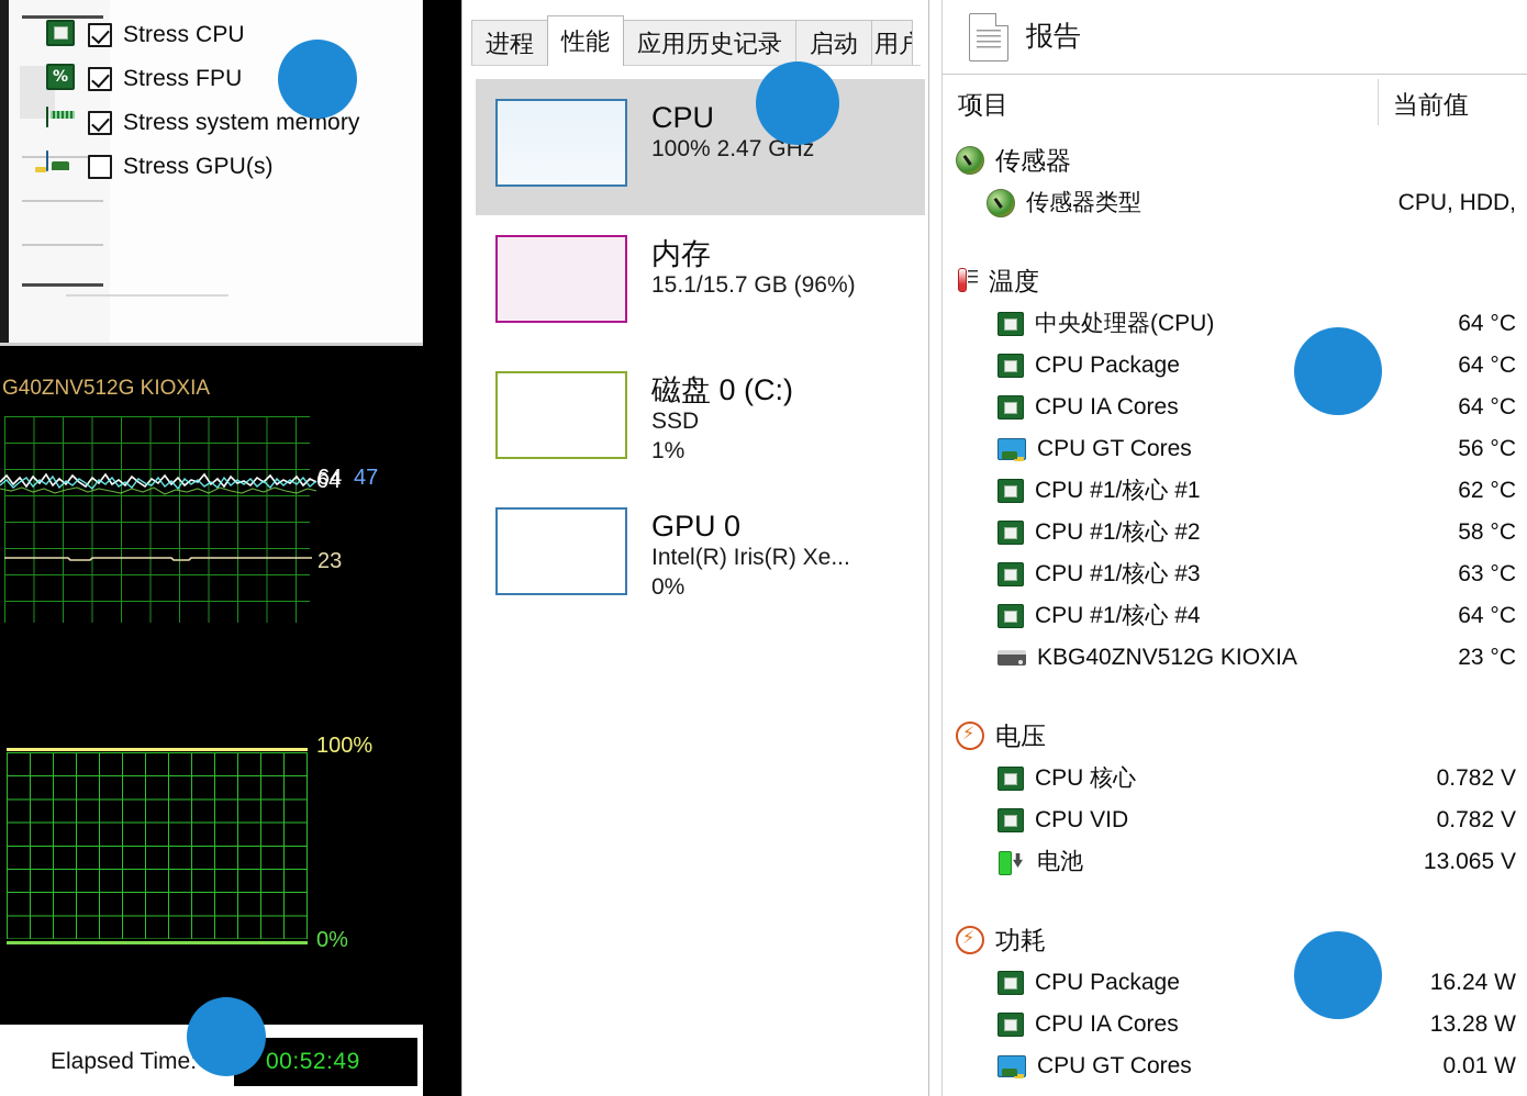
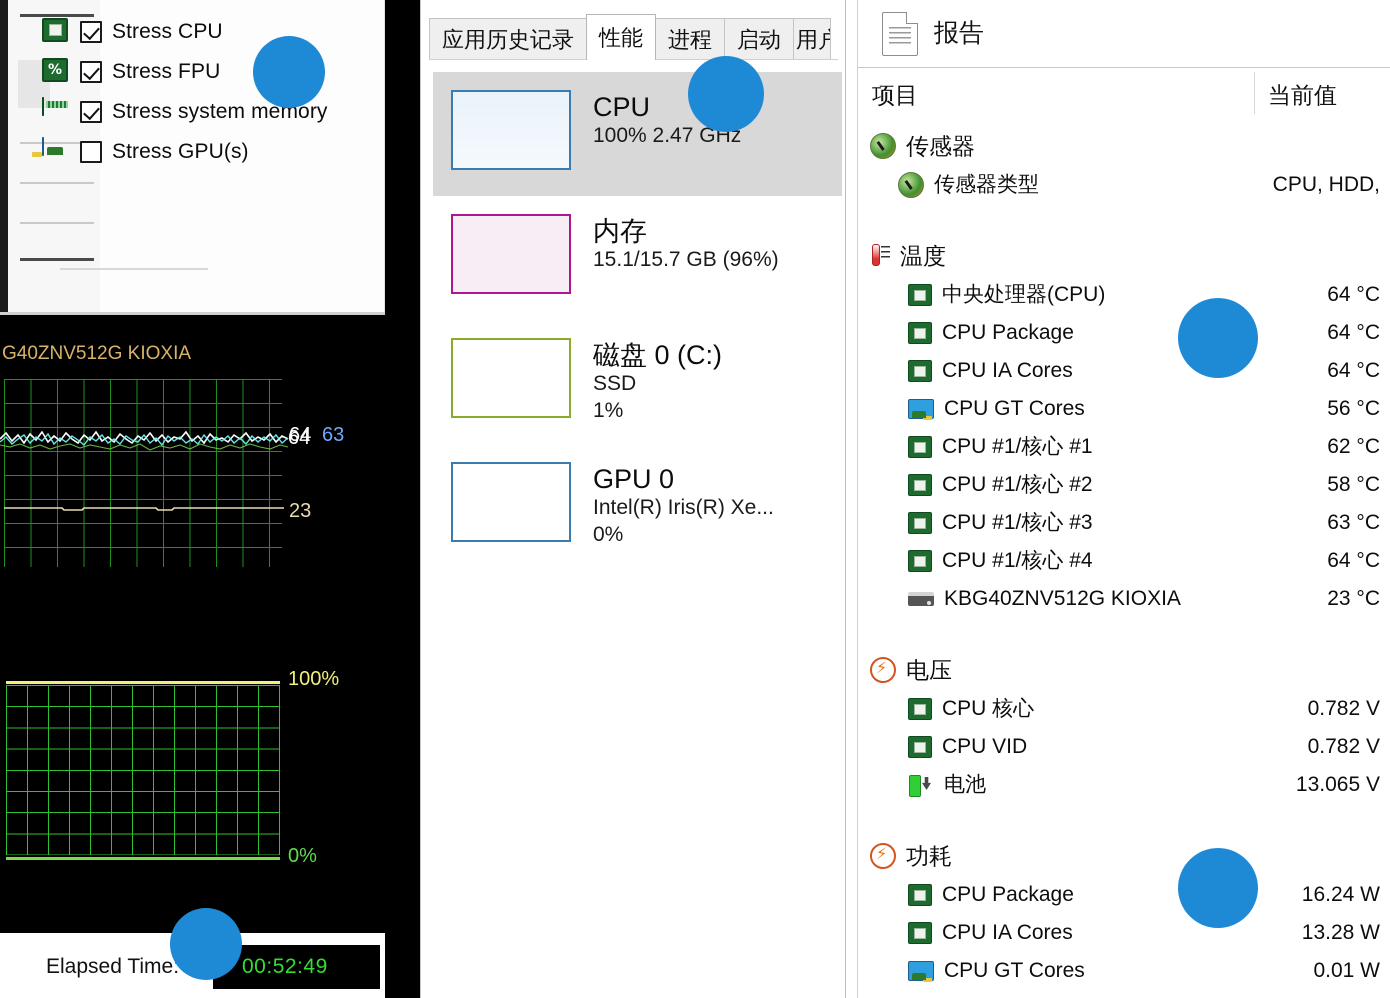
  Stress CPU
  %
  Stress FPU
  Stress system memory
  Stress GPU(s)
  G40ZNV512G KIOXIA
  64
- 47
+ 63
  23
  100%
  0%
  Elapsed Time:
  00:52:49
- 进程
+ 应用历史记录
  性能
- 应用历史记录
+ 进程
  启动
  用户
  CPU
  100% 2.47 GHz
  内存
  15.1/15.7 GB (96%)
  磁盘 0 (C:)
  SSD
  1%
  GPU 0
  Intel(R) Iris(R) Xe...
  0%
  报告
  项目
  当前值
  传感器
  传感器类型
  CPU, HDD,
  温度
  中央处理器(CPU)
  64 °C
  CPU Package
  64 °C
  CPU IA Cores
  64 °C
  CPU GT Cores
  56 °C
  CPU #1/核心 #1
  62 °C
  CPU #1/核心 #2
  58 °C
  CPU #1/核心 #3
  63 °C
  CPU #1/核心 #4
  64 °C
  KBG40ZNV512G KIOXIA
  23 °C
  电压
  CPU 核心
  0.782 V
  CPU VID
  0.782 V
  电池
  13.065 V
  功耗
  CPU Package
  16.24 W
  CPU IA Cores
  13.28 W
  CPU GT Cores
  0.01 W
